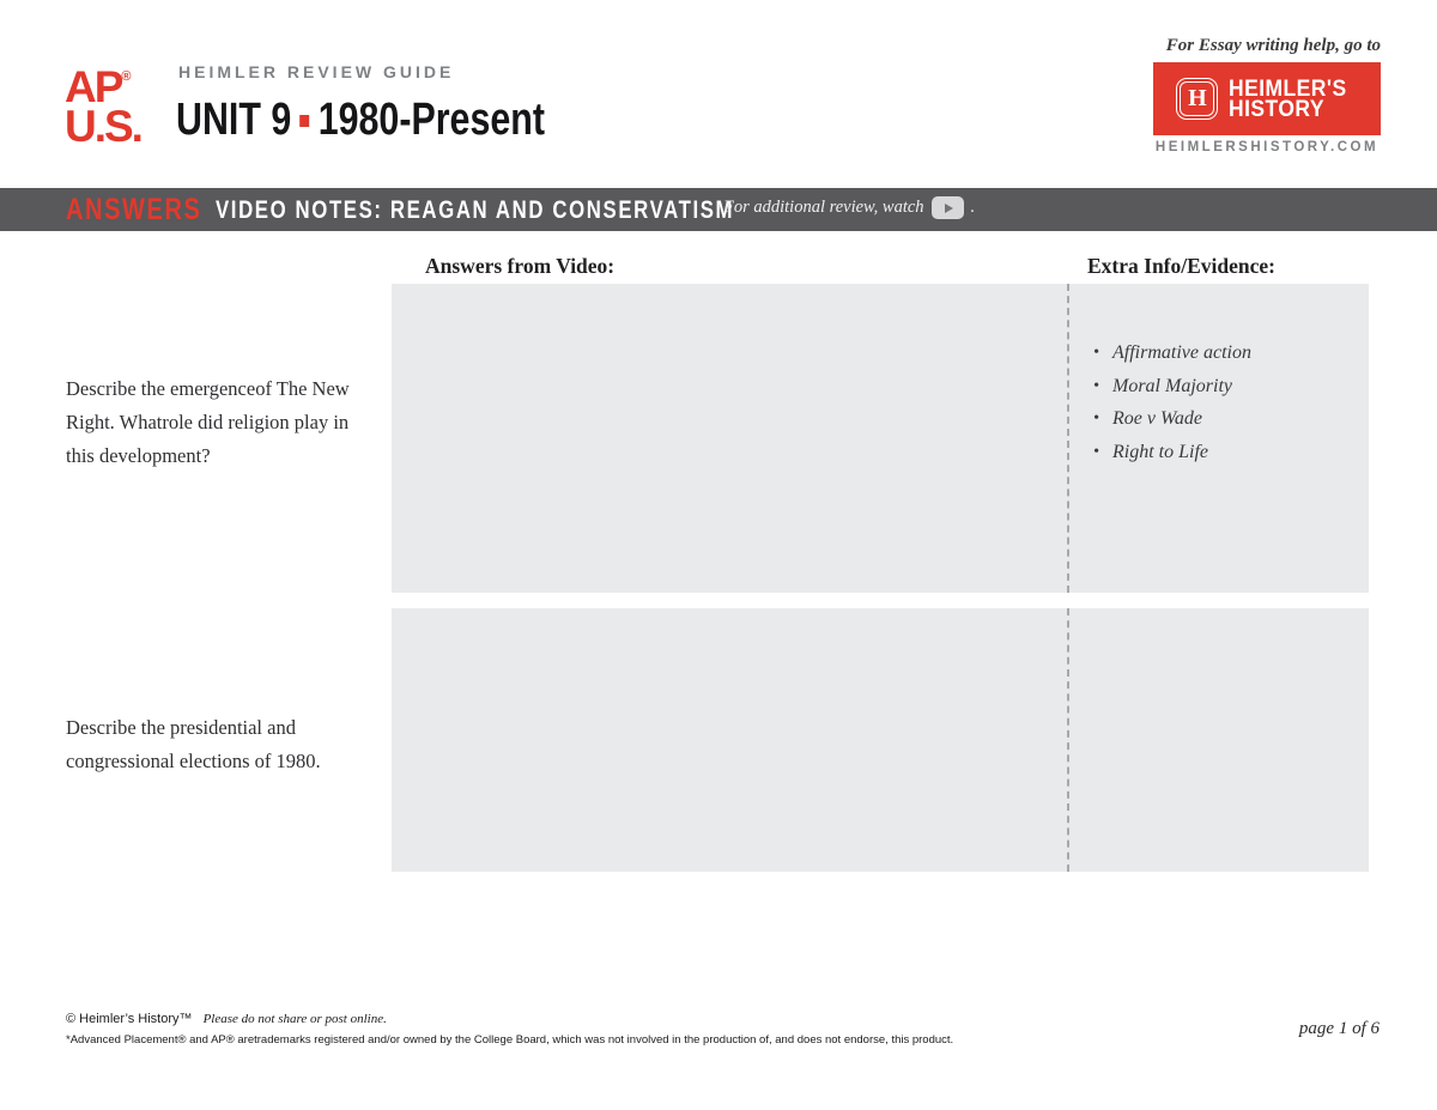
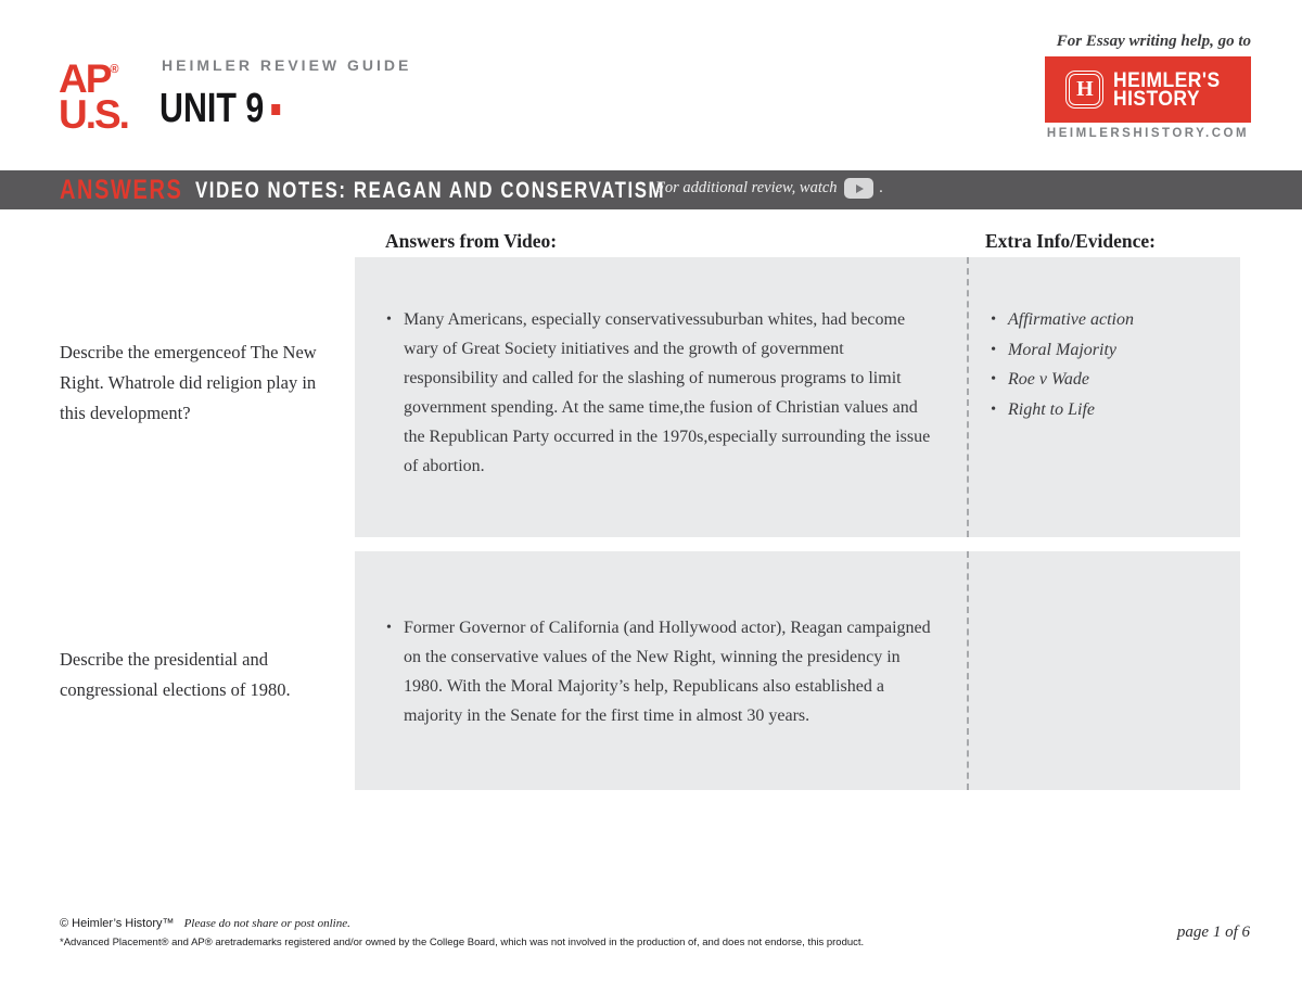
  AP®
  U.S.
  HEIMLER REVIEW GUIDE
  UNIT 9
- 1980-Present
  For Essay writing help, go to
  H
  HEIMLER'S
  HISTORY
  HEIMLERSHISTORY.COM
  ANSWERS
  VIDEO NOTES: REAGAN AND CONSERVATISM
  For additional review, watch
  .
  Answers from Video:
  Extra Info/Evidence:
  Describe the emergenceof The New Right. Whatrole did religion play in this development?
+ Many Americans, especially conservativessuburban whites, had become wary of Great Society initiatives and the growth of government responsibility and called for the slashing of numerous programs to limit government spending. At the same time,the fusion of Christian values and the Republican Party occurred in the 1970s,especially surrounding the issue of abortion.
  Affirmative action
  Moral Majority
  Roe v Wade
  Right to Life
  Describe the presidential and congressional elections of 1980.
+ Former Governor of California (and Hollywood actor), Reagan campaigned on the conservative values of the New Right, winning the presidency in 1980. With the Moral Majority’s help, Republicans also established a majority in the Senate for the first time in almost 30 years.
  © Heimler’s History™ Please do not share or post online.
  *Advanced Placement® and AP® aretrademarks registered and/or owned by the College Board, which was not involved in the production of, and does not endorse, this product.
  page 1 of 6
